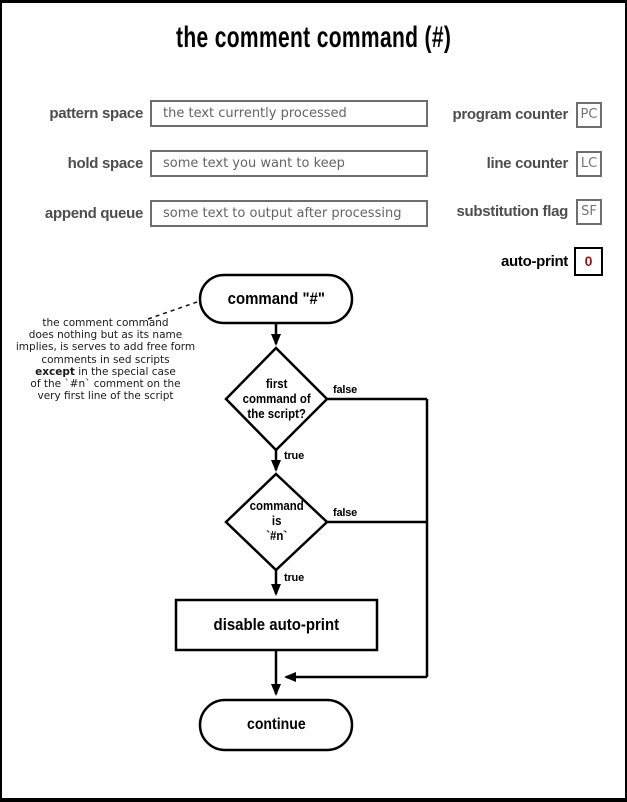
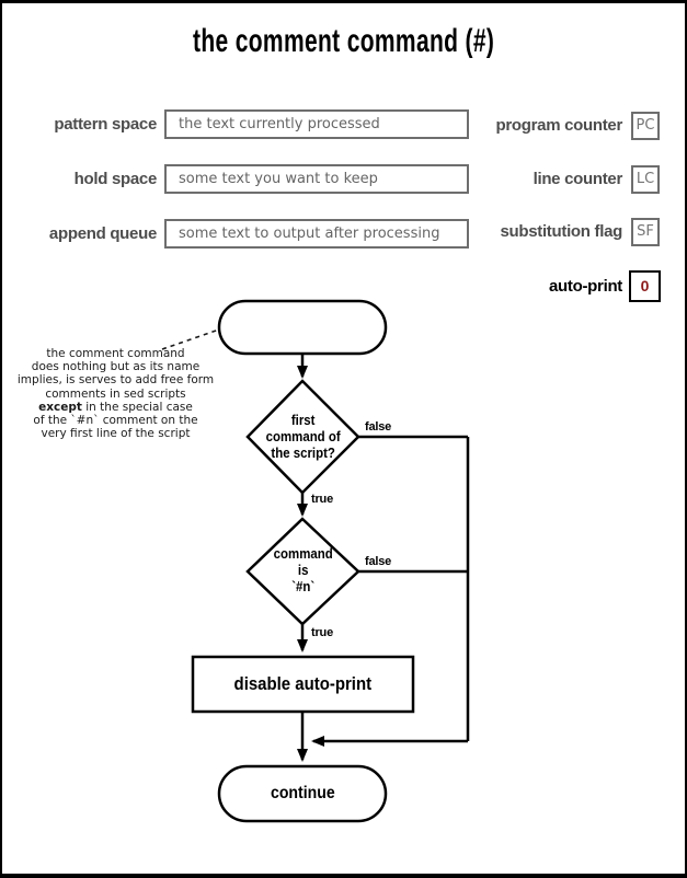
  the comment command (#)
  pattern space
  the text currently processed
  hold space
  some text you want to keep
  append queue
  some text to output after processing
  program counter
  PC
  line counter
  LC
  substitution flag
  SF
  auto-print
  0
  the comment command
  does nothing but as its name
  implies, is serves to add free form
  comments in sed scripts
  except in the special case
  of the `#n` comment on the
  very first line of the script
- command "#"
  first
  command of
  the script?
  command
  is
  `#n`
  disable auto-print
  continue
  false
  true
  false
  true
